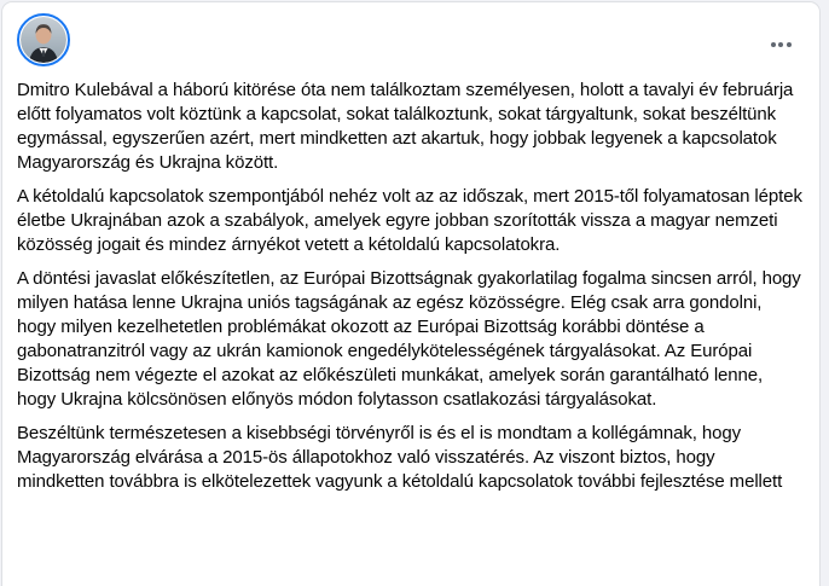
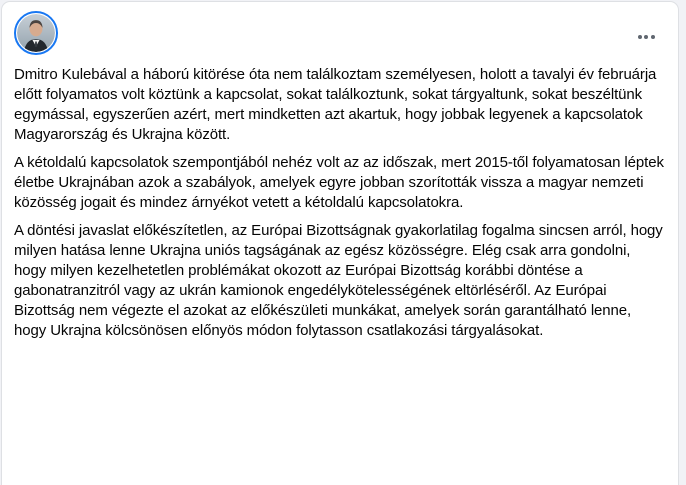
  Dmitro Kulebával a háború kitörése óta nem találkoztam személyesen, holott a tavalyi év februárja előtt folyamatos volt köztünk a kapcsolat, sokat találkoztunk, sokat tárgyaltunk, sokat beszéltünk egymással, egyszerűen azért, mert mindketten azt akartuk, hogy jobbak legyenek a kapcsolatok Magyarország és Ukrajna között.
  A kétoldalú kapcsolatok szempontjából nehéz volt az az időszak, mert 2015-től folyamatosan léptek életbe Ukrajnában azok a szabályok, amelyek egyre jobban szorították vissza a magyar nemzeti közösség jogait és mindez árnyékot vetett a kétoldalú kapcsolatokra.
- A döntési javaslat előkészítetlen, az Európai Bizottságnak gyakorlatilag fogalma sincsen arról, hogy milyen hatása lenne Ukrajna uniós tagságának az egész közösségre. Elég csak arra gondolni, hogy milyen kezelhetetlen problémákat okozott az Európai Bizottság korábbi döntése a gabonatranzitról vagy az ukrán kamionok engedélykötelességének tárgyalásokat. Az Európai Bizottság nem végezte el azokat az előkészületi munkákat, amelyek során garantálható lenne, hogy Ukrajna kölcsönösen előnyös módon folytasson csatlakozási tárgyalásokat.
+ A döntési javaslat előkészítetlen, az Európai Bizottságnak gyakorlatilag fogalma sincsen arról, hogy milyen hatása lenne Ukrajna uniós tagságának az egész közösségre. Elég csak arra gondolni, hogy milyen kezelhetetlen problémákat okozott az Európai Bizottság korábbi döntése a gabonatranzitról vagy az ukrán kamionok engedélykötelességének eltörléséről. Az Európai Bizottság nem végezte el azokat az előkészületi munkákat, amelyek során garantálható lenne, hogy Ukrajna kölcsönösen előnyös módon folytasson csatlakozási tárgyalásokat.
- Beszéltünk természetesen a kisebbségi törvényről is és el is mondtam a kollégámnak, hogy Magyarország elvárása a 2015-ös állapotokhoz való visszatérés. Az viszont biztos, hogy mindketten továbbra is elkötelezettek vagyunk a kétoldalú kapcsolatok további fejlesztése mellett
